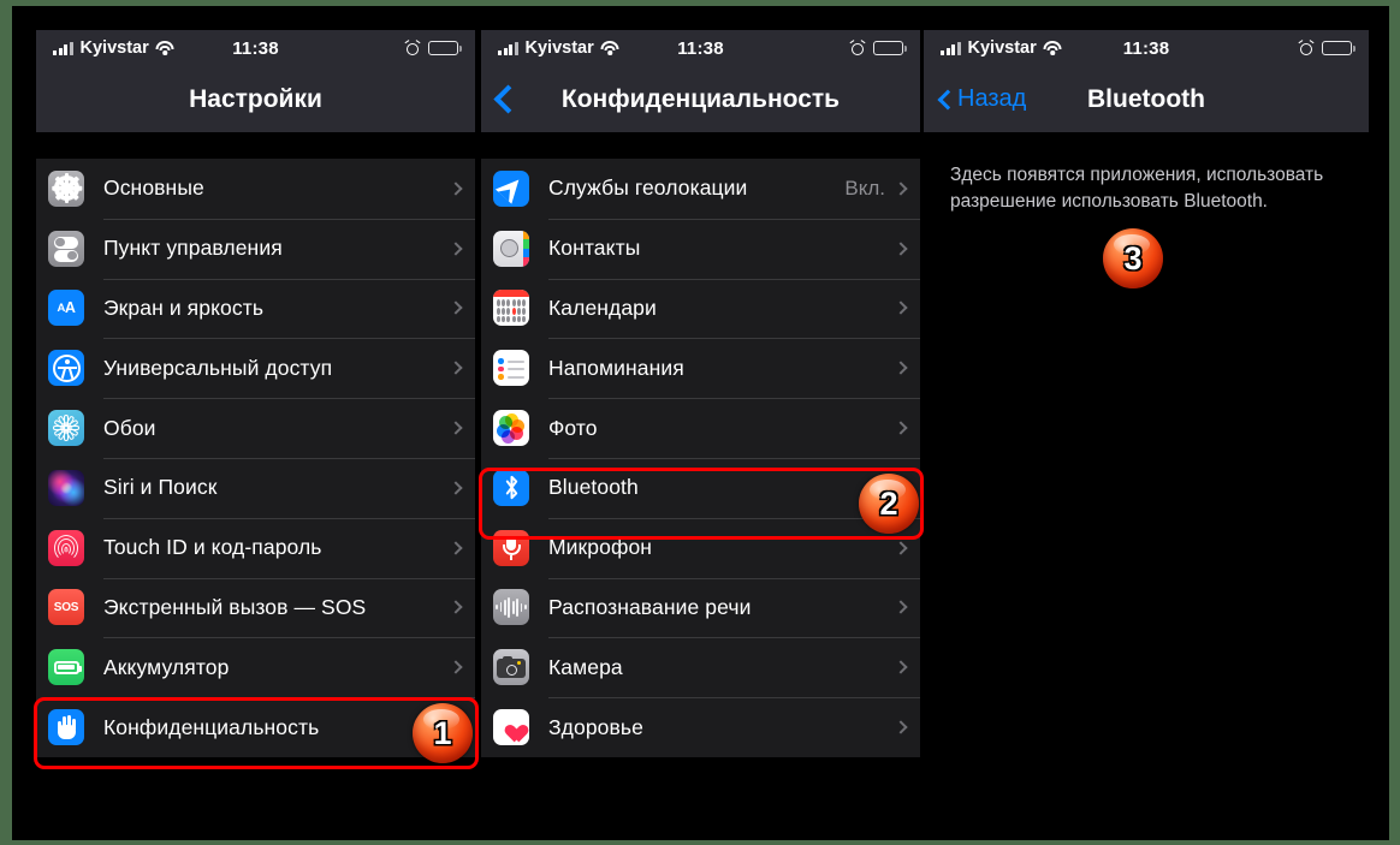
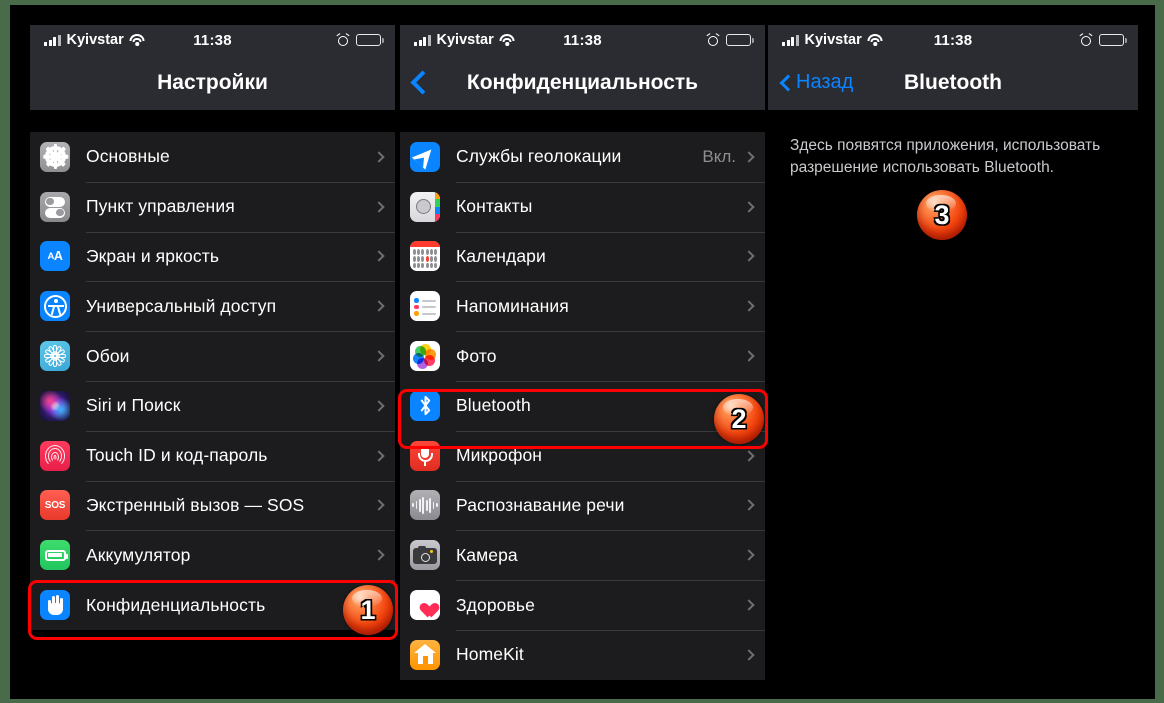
  Kyivstar
  11:38
  Настройки
  Основные
  Пункт управления
  A
  A
  Экран и яркость
  Универсальный доступ
  Обои
  Siri и Поиск
  Touch ID и код-пароль
  SOS
  Экстренный вызов — SOS
  Аккумулятор
  Конфиденциальность
  1
  Kyivstar
  11:38
  Конфиденциальность
  Службы геолокации
  Вкл.
  Контакты
  Календари
  Напоминания
  Фото
  Bluetooth
  Микрофон
  Распознавание речи
  Камера
  Здоровье
+ HomeKit
  2
  Kyivstar
  11:38
  Назад
  Bluetooth
  Здесь появятся приложения, использовать разрешение использовать Bluetooth.
  3
